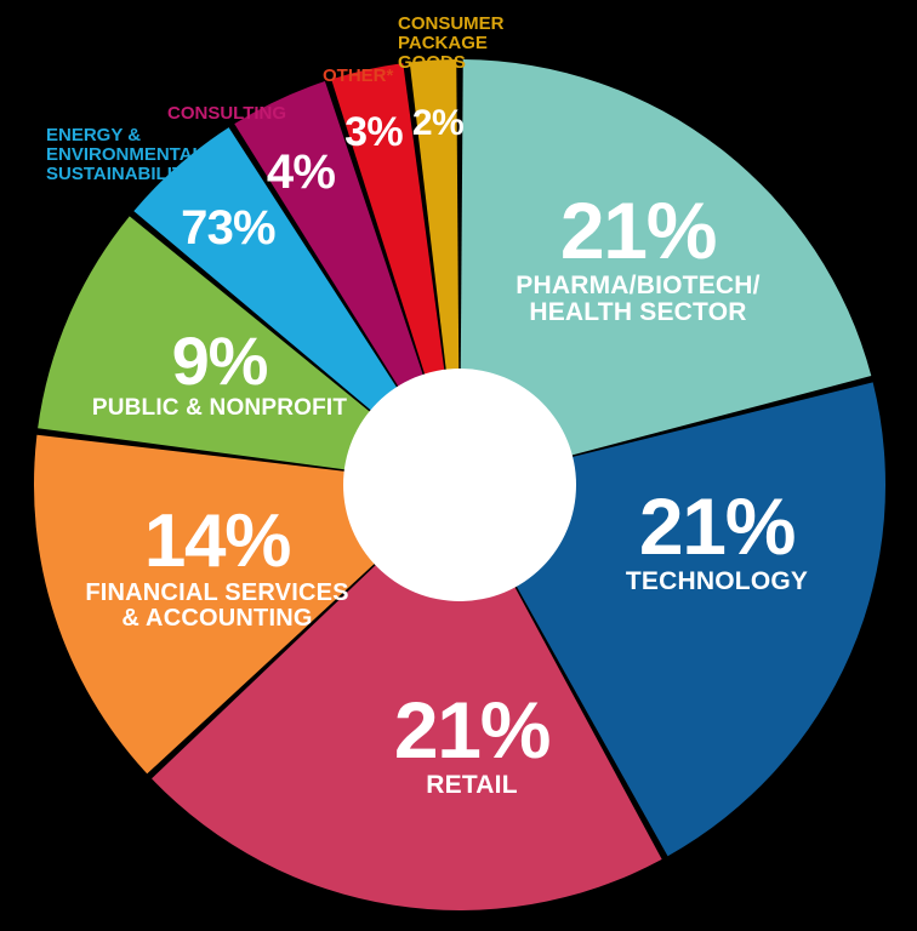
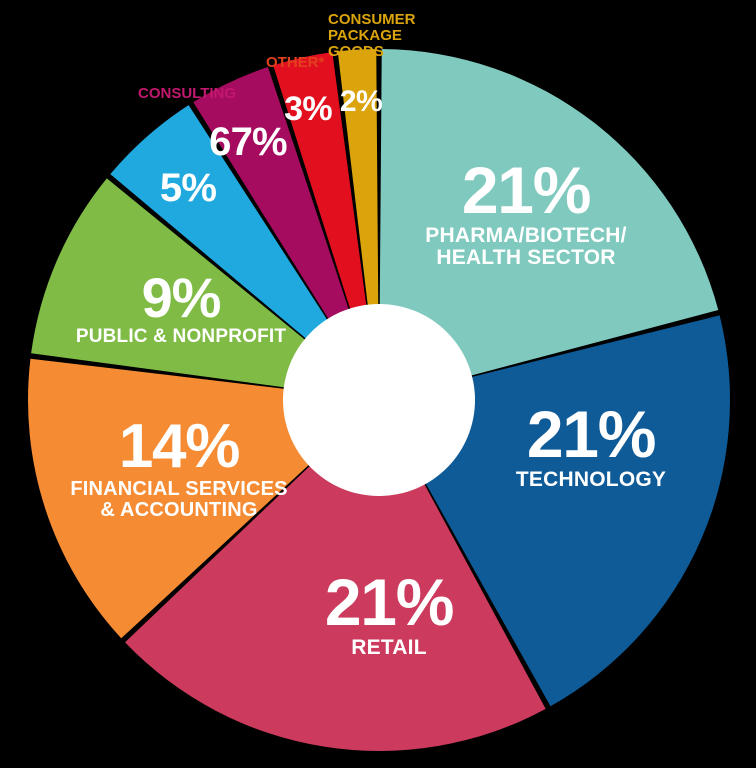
  21%
  PHARMA/BIOTECH/
  HEALTH SECTOR
  21%
  TECHNOLOGY
  21%
  RETAIL
  14%
  FINANCIAL SERVICES
  & ACCOUNTING
  9%
  PUBLIC & NONPROFIT
- 73%
+ 5%
- 4%
+ 67%
  3%
  2%
- ENERGY &
- ENVIRONMENTAL
- SUSTAINABILITY
  CONSULTING
  OTHER*
  CONSUMER
  PACKAGE
  GOODS
